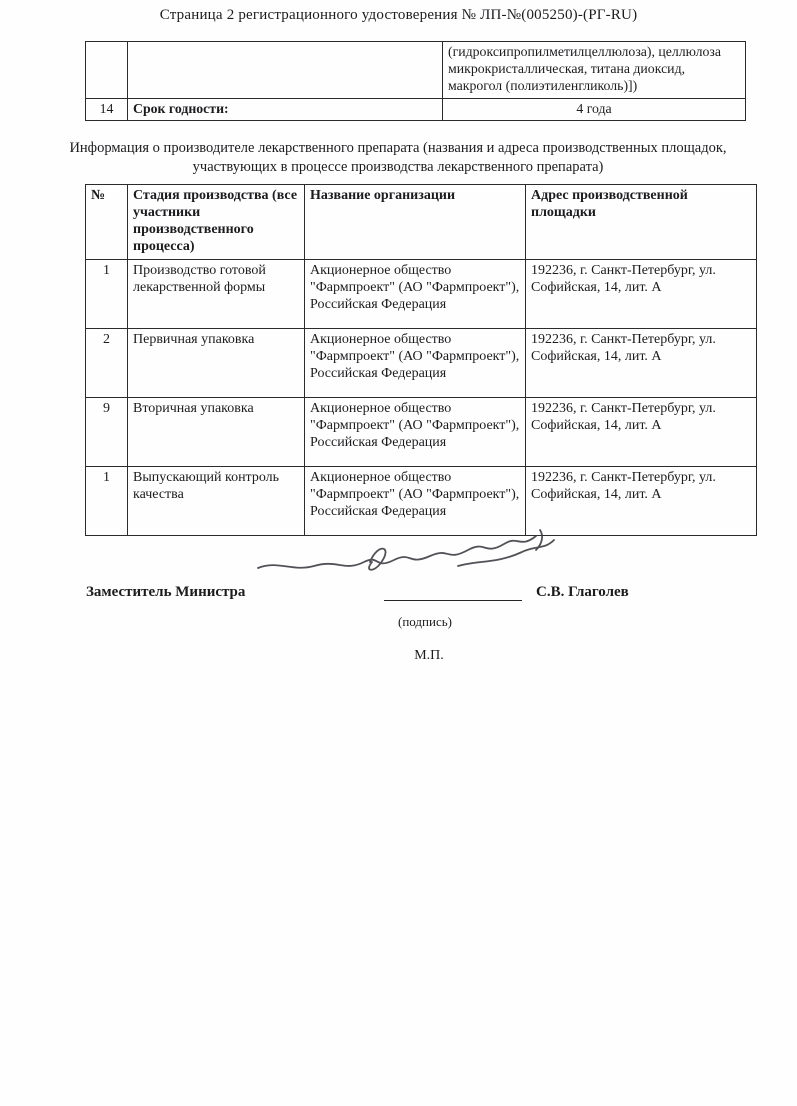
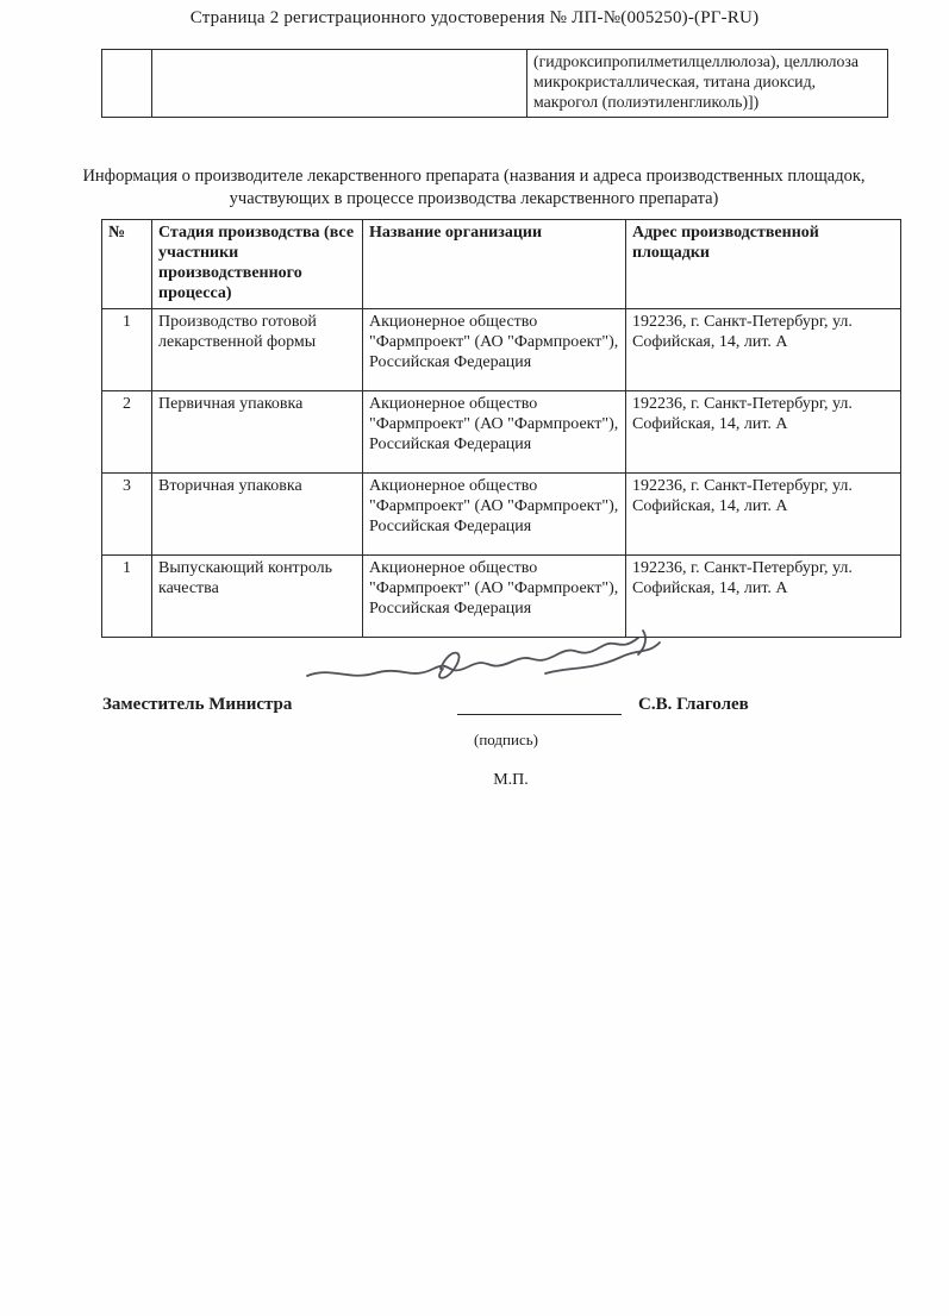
  Страница 2 регистрационного удостоверения № ЛП-№(005250)-(РГ-RU)
  		(гидроксипропилметилцеллюлоза), целлюлоза микрокристаллическая, титана диоксид, макрогол (полиэтиленгликоль)])
- 14	Срок годности:	4 года
  Информация о производителе лекарственного препарата (названия и адреса производственных площадок, участвующих в процессе производства лекарственного препарата)
  №	Стадия производства (все участники производственного процесса)	Название организации	Адрес производственной площадки
  1	Производство готовой лекарственной формы	Акционерное общество "Фармпроект" (АО "Фармпроект"), Российская Федерация	192236, г. Санкт-Петербург, ул. Софийская, 14, лит. А
  2	Первичная упаковка	Акционерное общество "Фармпроект" (АО "Фармпроект"), Российская Федерация	192236, г. Санкт-Петербург, ул. Софийская, 14, лит. А
- 9	Вторичная упаковка	Акционерное общество "Фармпроект" (АО "Фармпроект"), Российская Федерация	192236, г. Санкт-Петербург, ул. Софийская, 14, лит. А
+ 3	Вторичная упаковка	Акционерное общество "Фармпроект" (АО "Фармпроект"), Российская Федерация	192236, г. Санкт-Петербург, ул. Софийская, 14, лит. А
  1	Выпускающий контроль качества	Акционерное общество "Фармпроект" (АО "Фармпроект"), Российская Федерация	192236, г. Санкт-Петербург, ул. Софийская, 14, лит. А
  Заместитель Министра
  С.В. Глаголев
  (подпись)
  М.П.
